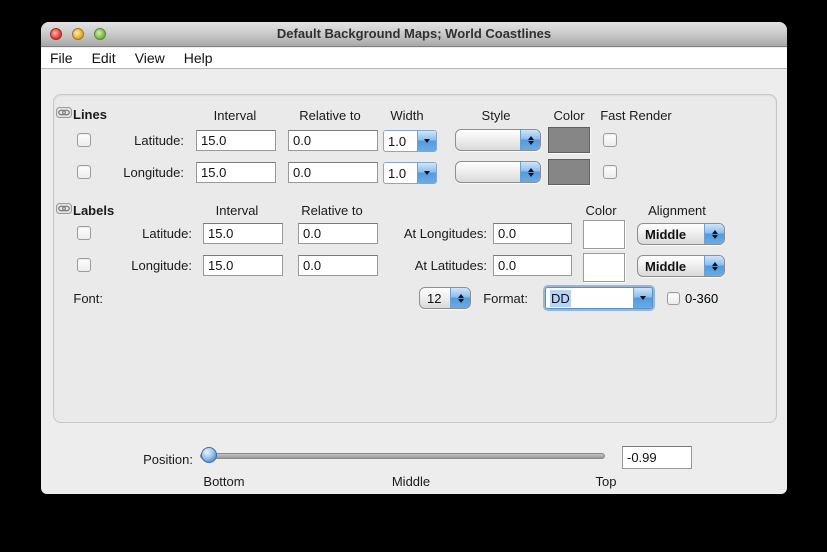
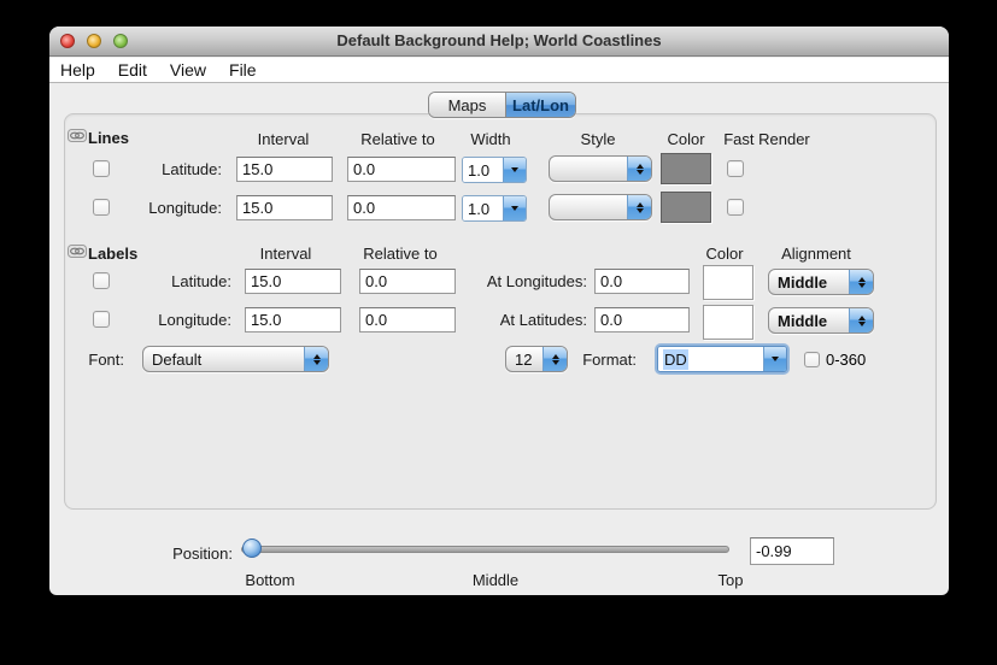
- Default Background Maps; World Coastlines
+ Default Background Help; World Coastlines
- File
+ Help
  Edit
  View
- Help
+ File
+ Maps
+ Lat/Lon
  Lines
  Interval
  Relative to
  Width
  Style
  Color
  Fast Render
  Latitude:
  15.0
  0.0
  1.0
  Longitude:
  15.0
  0.0
  1.0
  Labels
  Interval
  Relative to
  Color
  Alignment
  Latitude:
  15.0
  0.0
  At Longitudes:
  0.0
  Middle
  Longitude:
  15.0
  0.0
  At Latitudes:
  0.0
  Middle
  Font:
+ Default
  12
  Format:
  DD
  0-360
  Position:
  Bottom
  Middle
  Top
  -0.99
